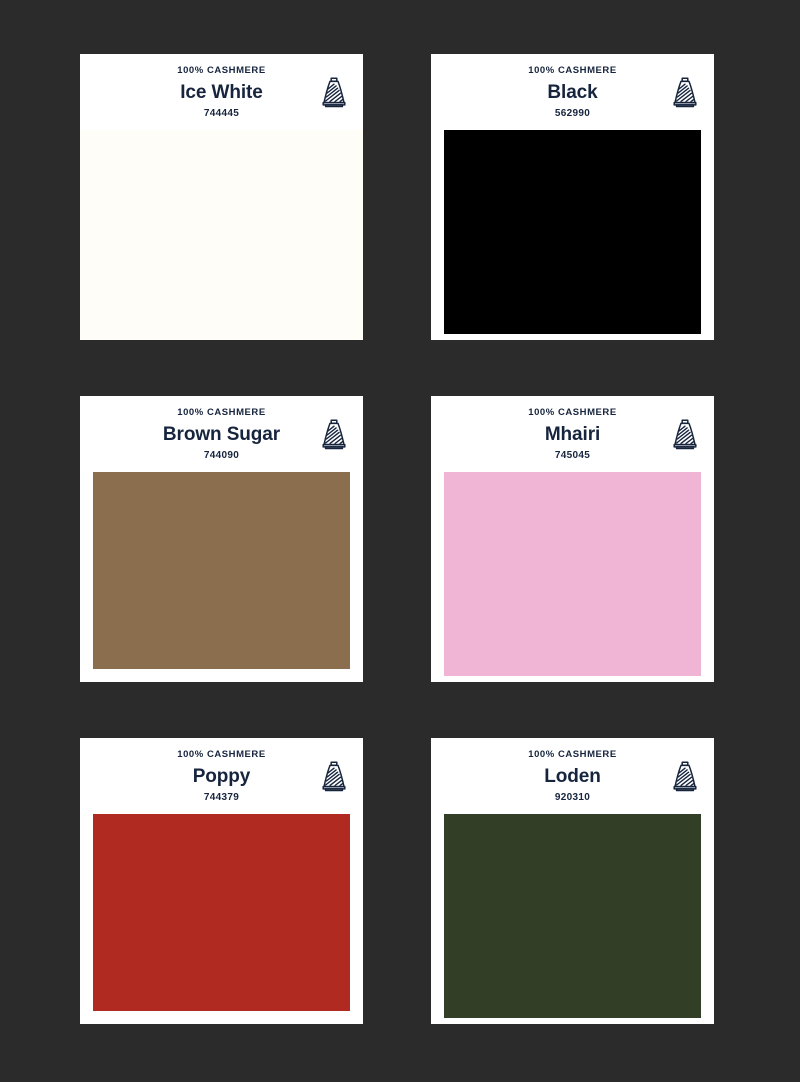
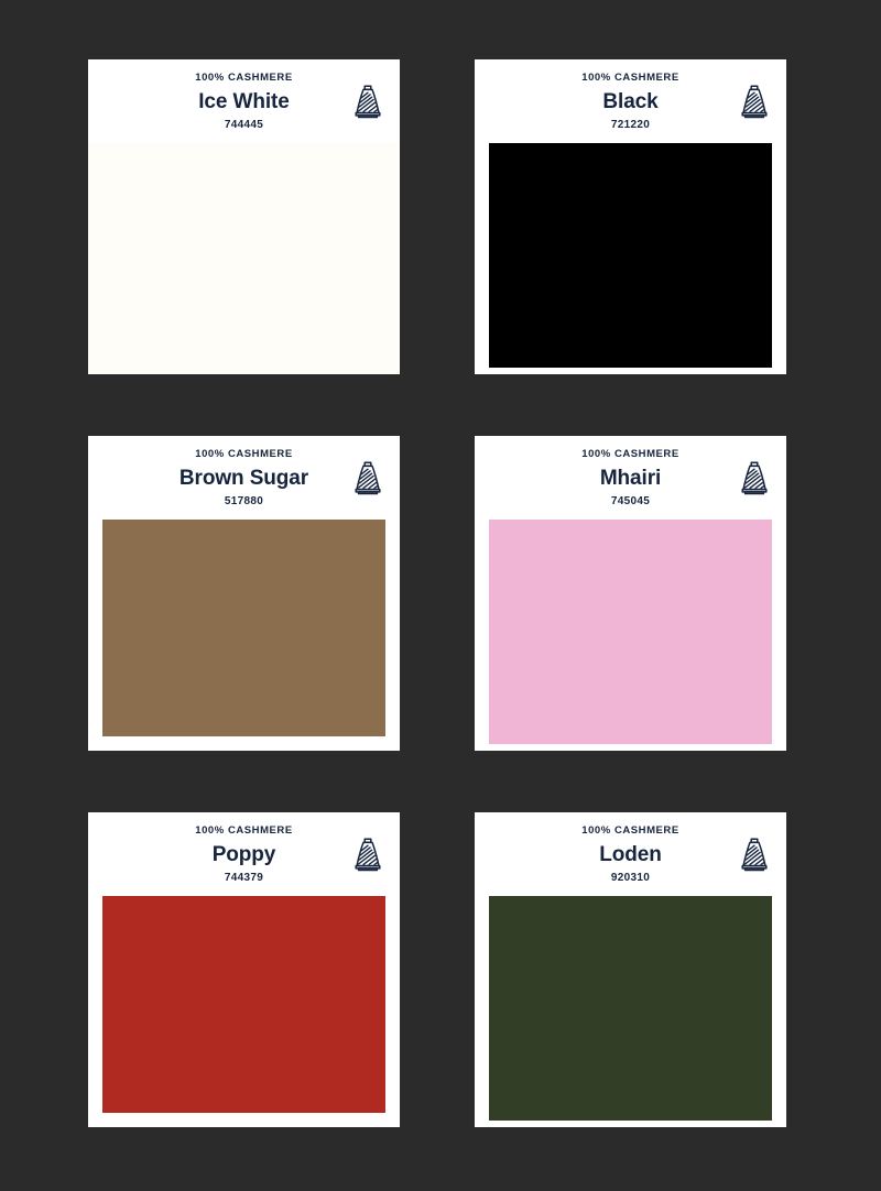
  100% CASHMERE
  Ice White
  744445
  100% CASHMERE
  Black
- 562990
+ 721220
  100% CASHMERE
  Brown Sugar
- 744090
+ 517880
  100% CASHMERE
  Mhairi
  745045
  100% CASHMERE
  Poppy
  744379
  100% CASHMERE
  Loden
  920310
